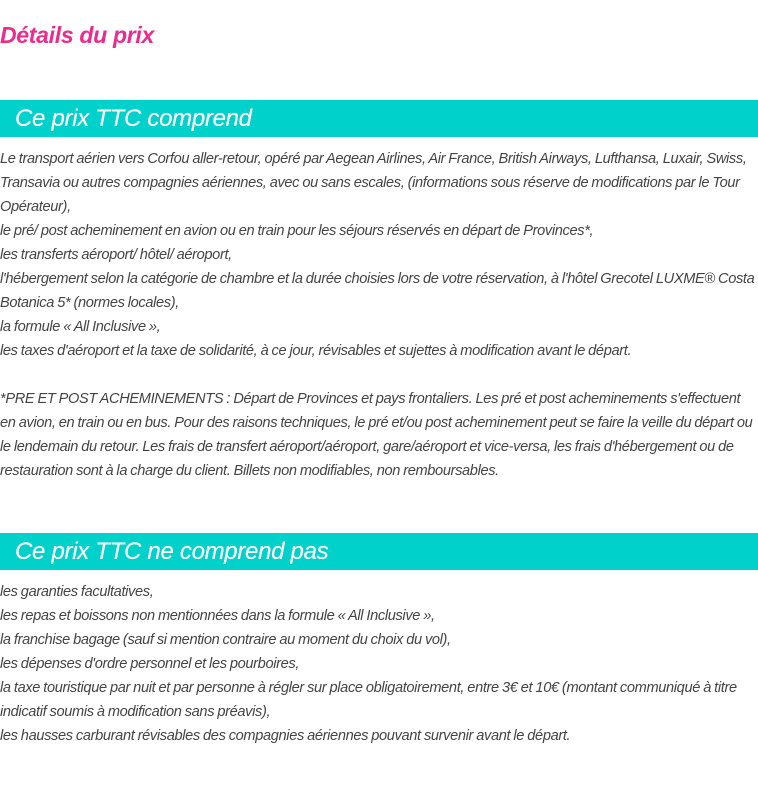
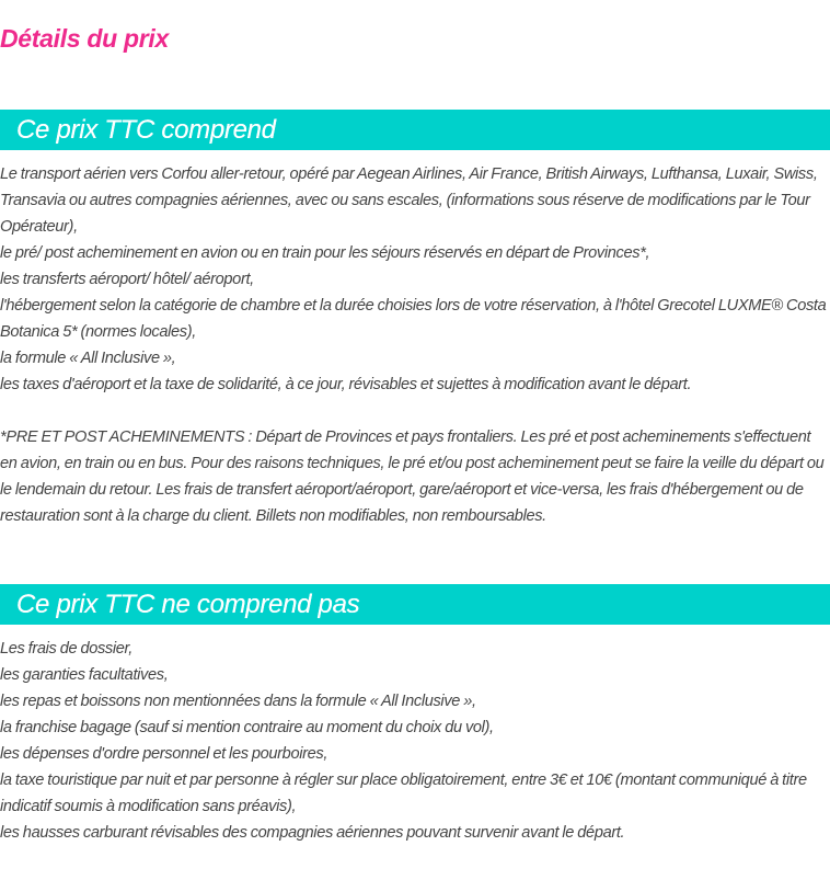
  Détails du prix
  Ce prix TTC comprend
  Le transport aérien vers Corfou aller-retour, opéré par Aegean Airlines, Air France, British Airways, Lufthansa, Luxair, Swiss, Transavia ou autres compagnies aériennes, avec ou sans escales, (informations sous réserve de modifications par le Tour Opérateur),
  le pré/ post acheminement en avion ou en train pour les séjours réservés en départ de Provinces*,
  les transferts aéroport/ hôtel/ aéroport,
  l'hébergement selon la catégorie de chambre et la durée choisies lors de votre réservation, à l'hôtel Grecotel LUXME® Costa Botanica 5* (normes locales),
  la formule « All Inclusive »,
  les taxes d'aéroport et la taxe de solidarité, à ce jour, révisables et sujettes à modification avant le départ.
  *PRE ET POST ACHEMINEMENTS : Départ de Provinces et pays frontaliers. Les pré et post acheminements s'effectuent en avion, en train ou en bus. Pour des raisons techniques, le pré et/ou post acheminement peut se faire la veille du départ ou le lendemain du retour. Les frais de transfert aéroport/aéroport, gare/aéroport et vice-versa, les frais d'hébergement ou de restauration sont à la charge du client. Billets non modifiables, non remboursables.
  Ce prix TTC ne comprend pas
+ Les frais de dossier,
  les garanties facultatives,
  les repas et boissons non mentionnées dans la formule « All Inclusive »,
  la franchise bagage (sauf si mention contraire au moment du choix du vol),
  les dépenses d'ordre personnel et les pourboires,
  la taxe touristique par nuit et par personne à régler sur place obligatoirement, entre 3€ et 10€ (montant communiqué à titre indicatif soumis à modification sans préavis),
  les hausses carburant révisables des compagnies aériennes pouvant survenir avant le départ.
